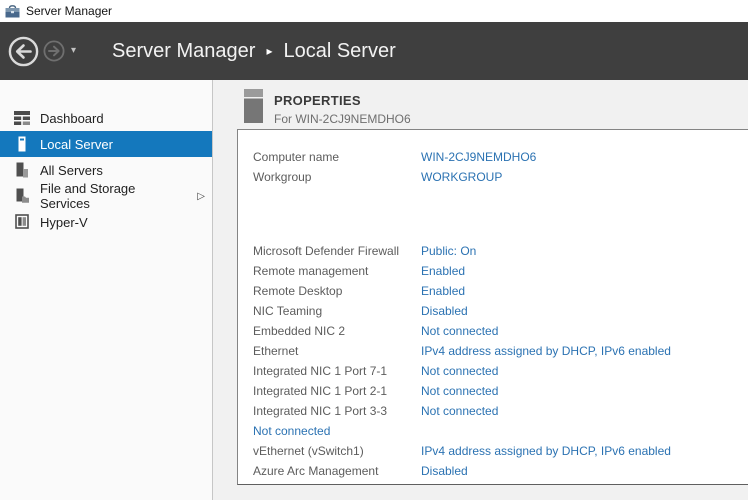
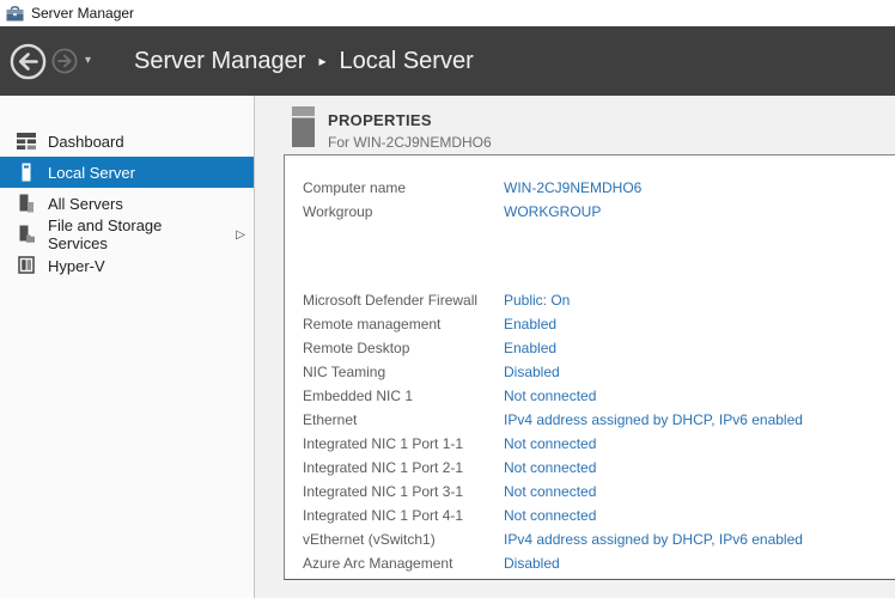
  Server Manager
  ▾
  Server Manager
  ▸
  Local Server
  Dashboard
  Local Server
  All Servers
  File and Storage Services
  ▷
  Hyper-V
  PROPERTIES
  For WIN-2CJ9NEMDHO6
  Computer name
  WIN-2CJ9NEMDHO6
  Workgroup
  WORKGROUP
  Microsoft Defender Firewall
  Public: On
  Remote management
  Enabled
  Remote Desktop
  Enabled
  NIC Teaming
  Disabled
- Embedded NIC 2
+ Embedded NIC 1
  Not connected
  Ethernet
  IPv4 address assigned by DHCP, IPv6 enabled
- Integrated NIC 1 Port 7-1
+ Integrated NIC 1 Port 1-1
  Not connected
  Integrated NIC 1 Port 2-1
  Not connected
- Integrated NIC 1 Port 3-3
+ Integrated NIC 1 Port 3-1
  Not connected
+ Integrated NIC 1 Port 4-1
  Not connected
  vEthernet (vSwitch1)
  IPv4 address assigned by DHCP, IPv6 enabled
  Azure Arc Management
  Disabled
